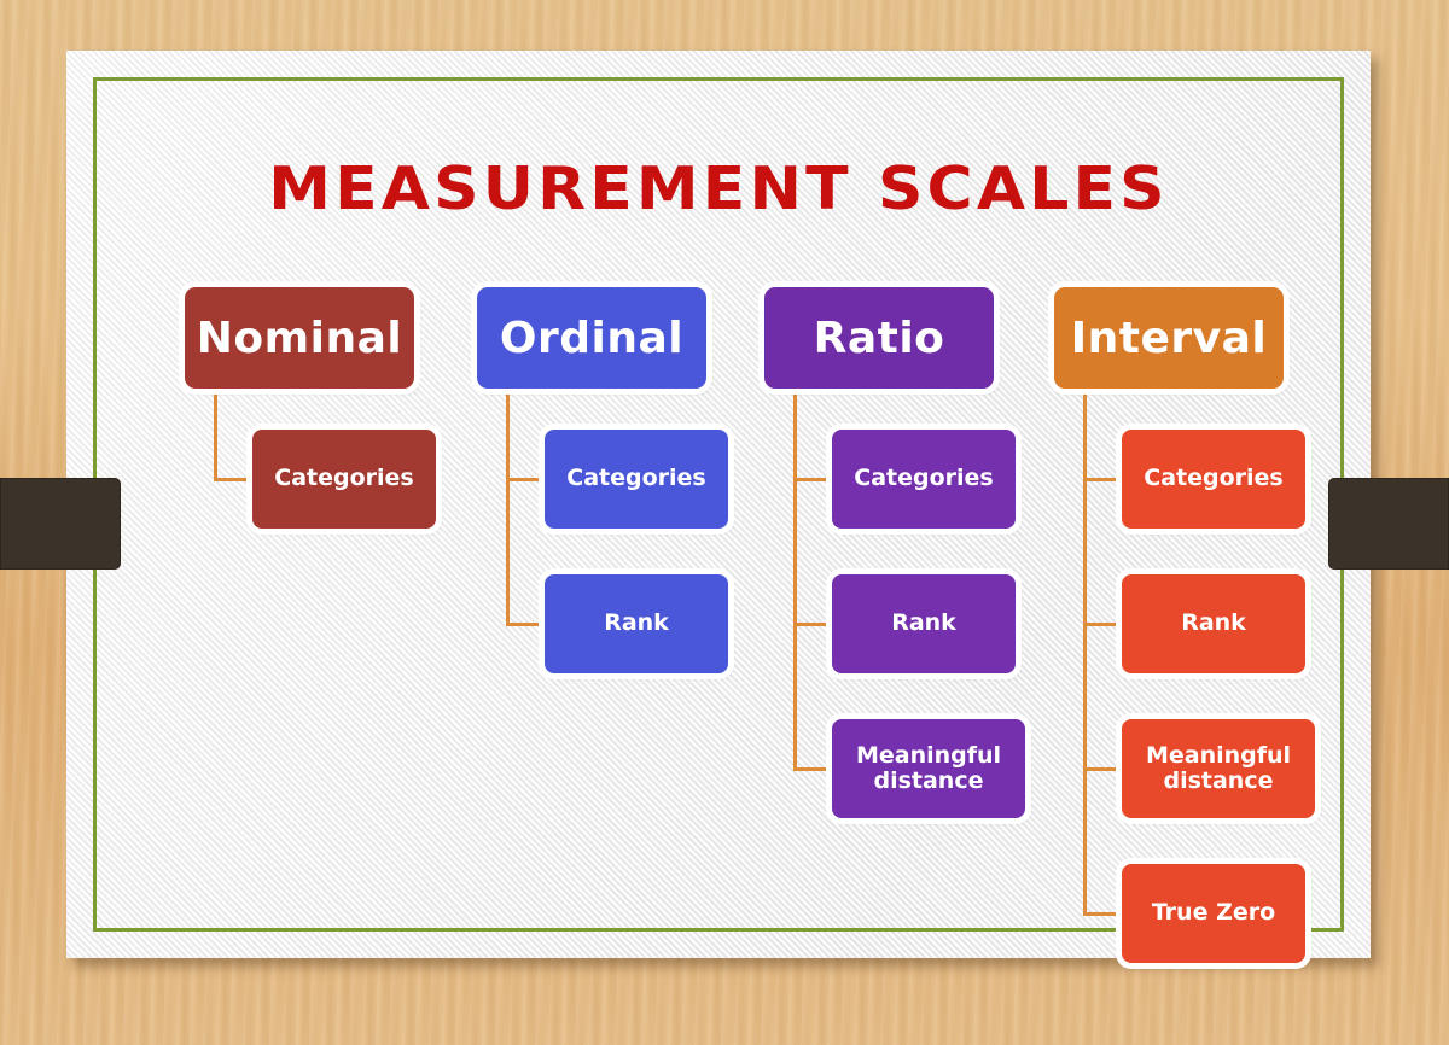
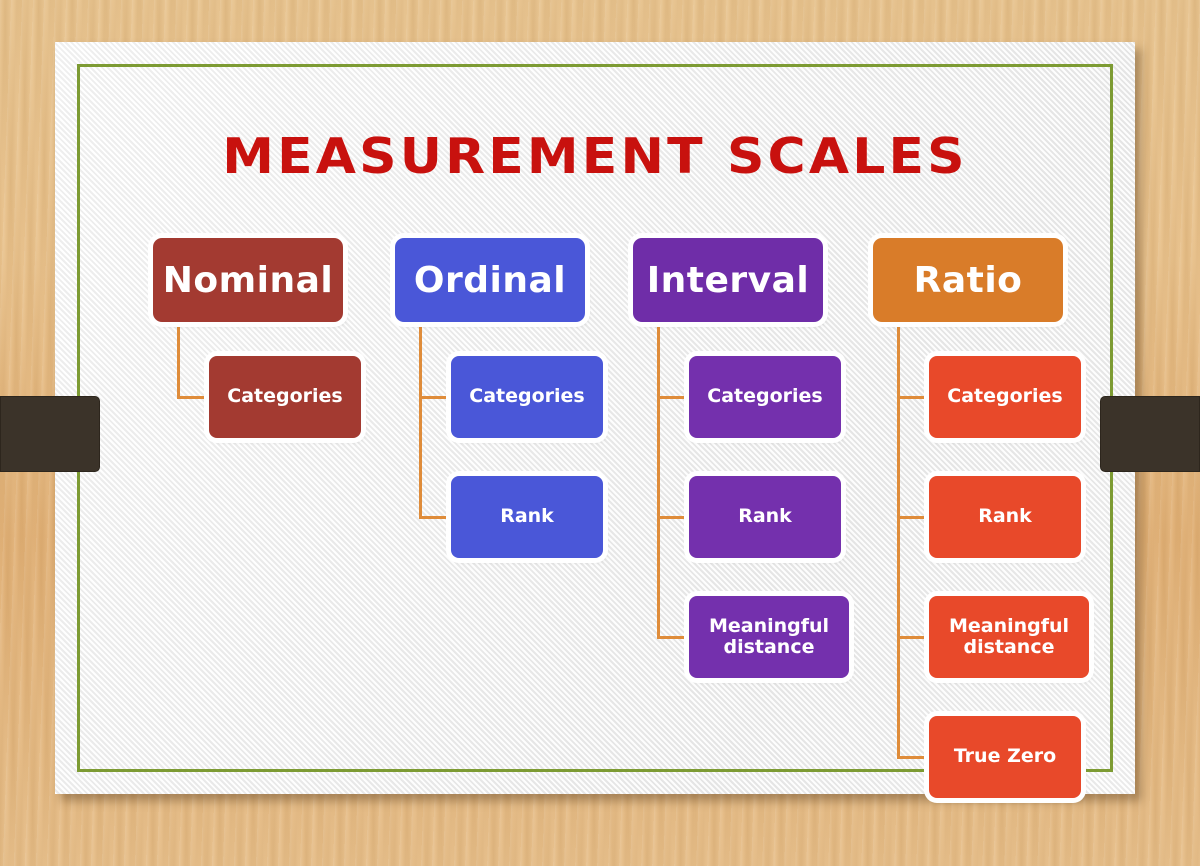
  MEASUREMENT SCALES
  Nominal
  Categories
  Ordinal
  Categories
  Rank
- Ratio
+ Interval
  Categories
  Rank
  Meaningful
  distance
- Interval
+ Ratio
  Categories
  Rank
  Meaningful
  distance
  True Zero
